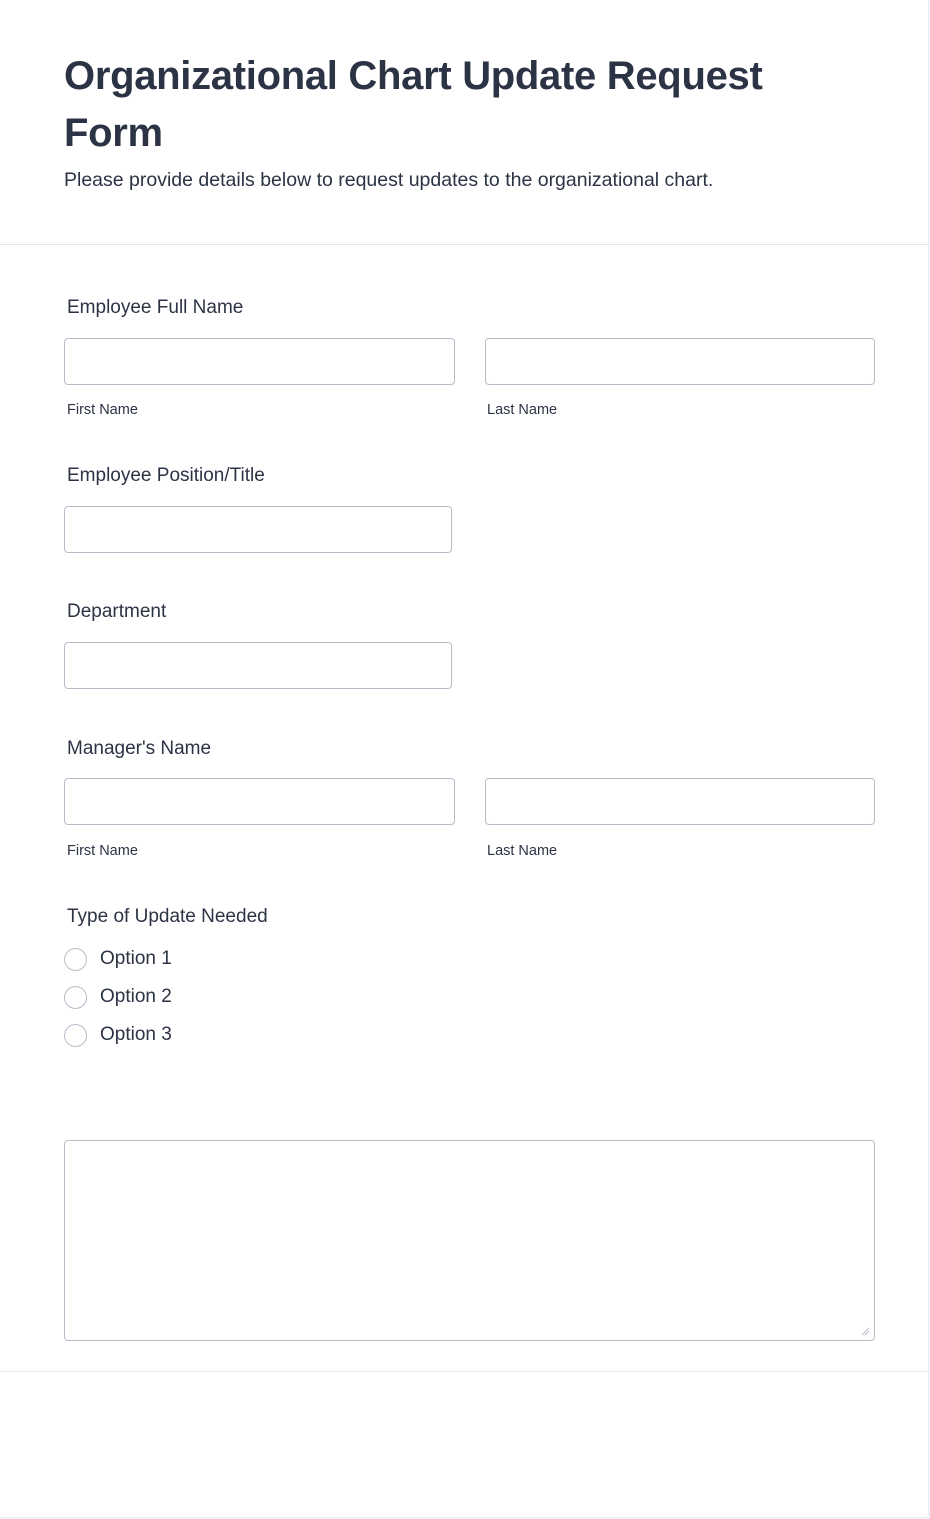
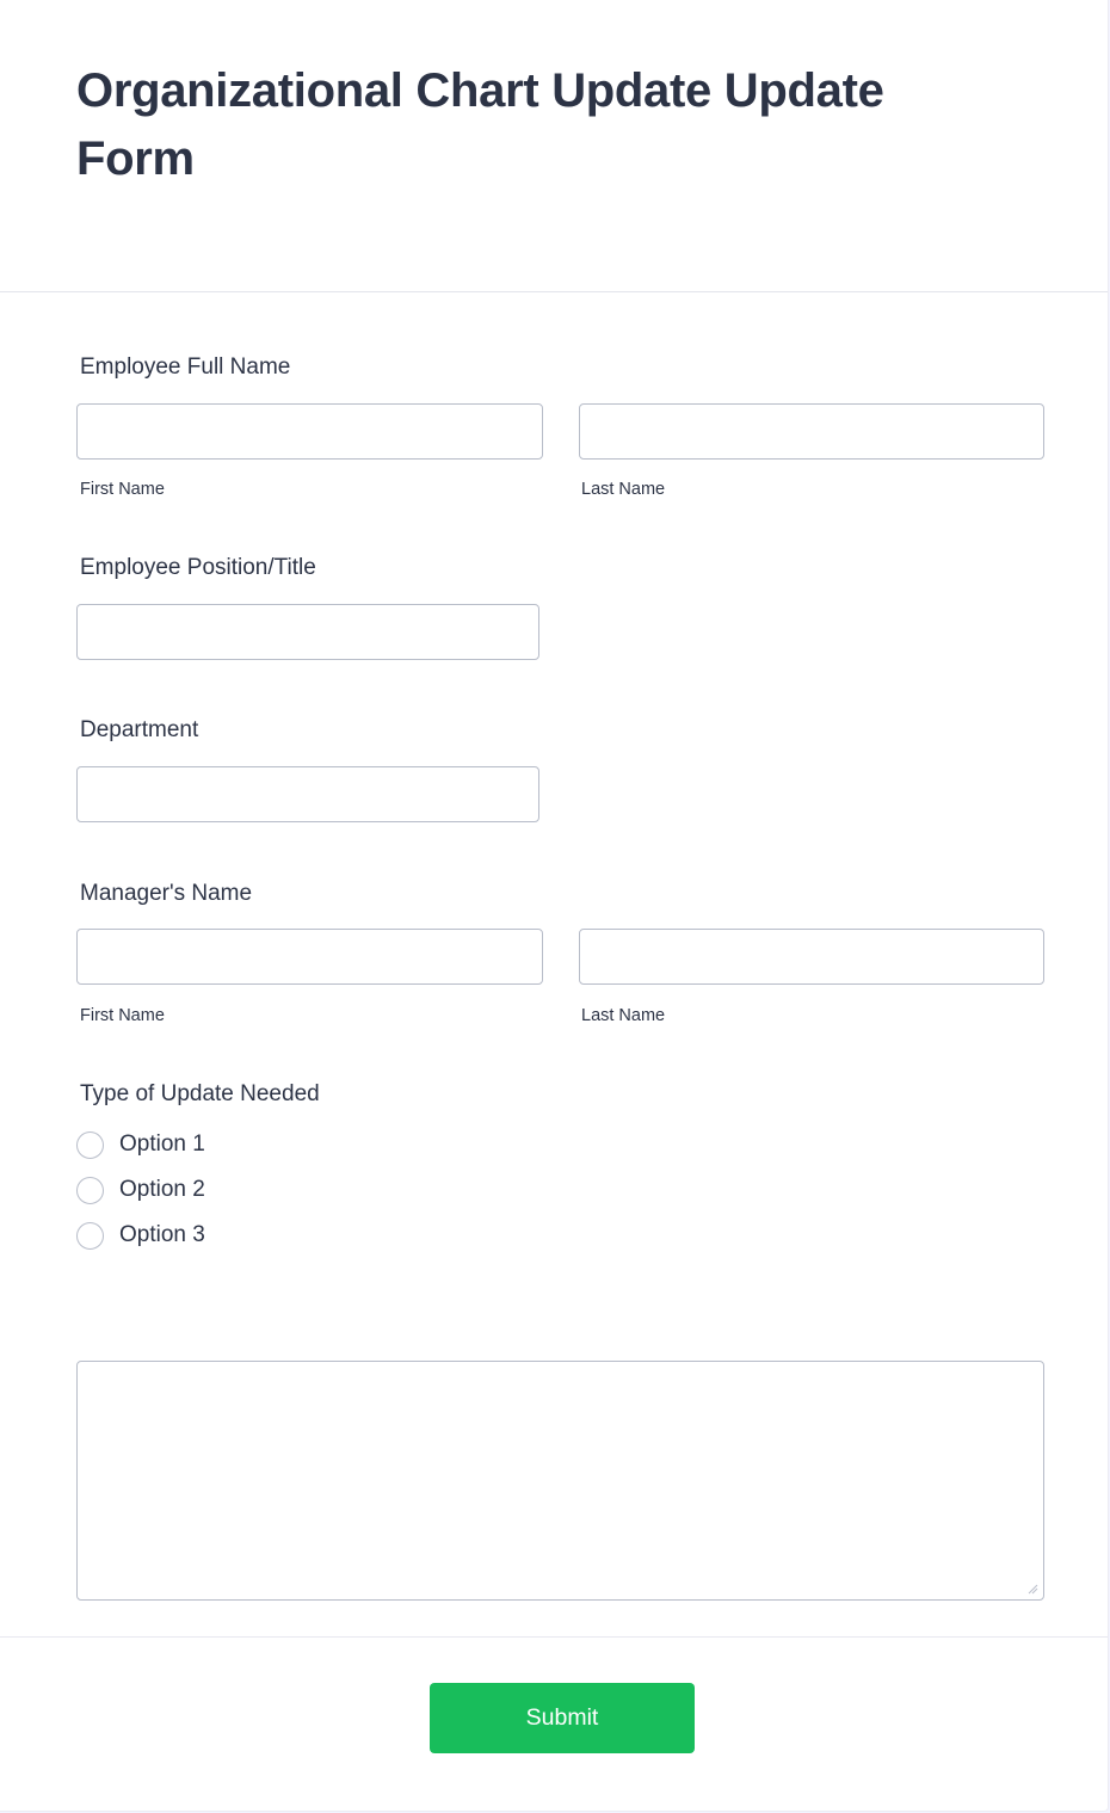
- Organizational Chart Update Request Form
+ Organizational Chart Update Update Form
- Please provide details below to request updates to the organizational chart.
  Employee Full Name
  First Name
  Last Name
  Employee Position/Title
  Department
  Manager's Name
  First Name
  Last Name
  Type of Update Needed
  Option 1
  Option 2
  Option 3
+ Submit
